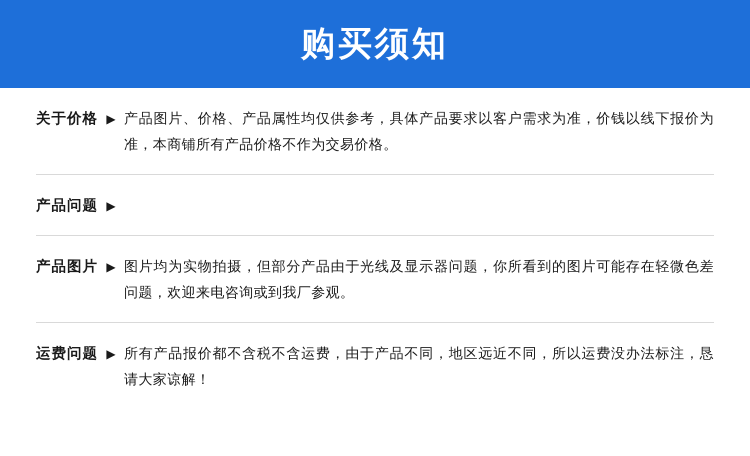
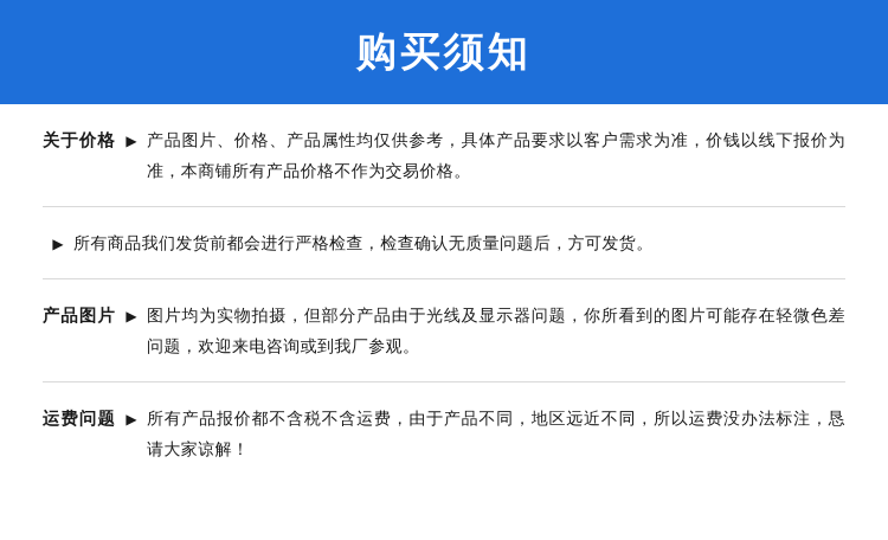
  购买须知
  关于价格
  ▶
  产品图片、价格、产品属性均仅供参考，具体产品要求以客户需求为准，价钱以线下报价为准，本商铺所有产品价格不作为交易价格。
- 产品问题
  ▶
+ 所有商品我们发货前都会进行严格检查，检查确认无质量问题后，方可发货。
  产品图片
  ▶
  图片均为实物拍摄，但部分产品由于光线及显示器问题，你所看到的图片可能存在轻微色差问题，欢迎来电咨询或到我厂参观。
  运费问题
  ▶
  所有产品报价都不含税不含运费，由于产品不同，地区远近不同，所以运费没办法标注，恳请大家谅解！
